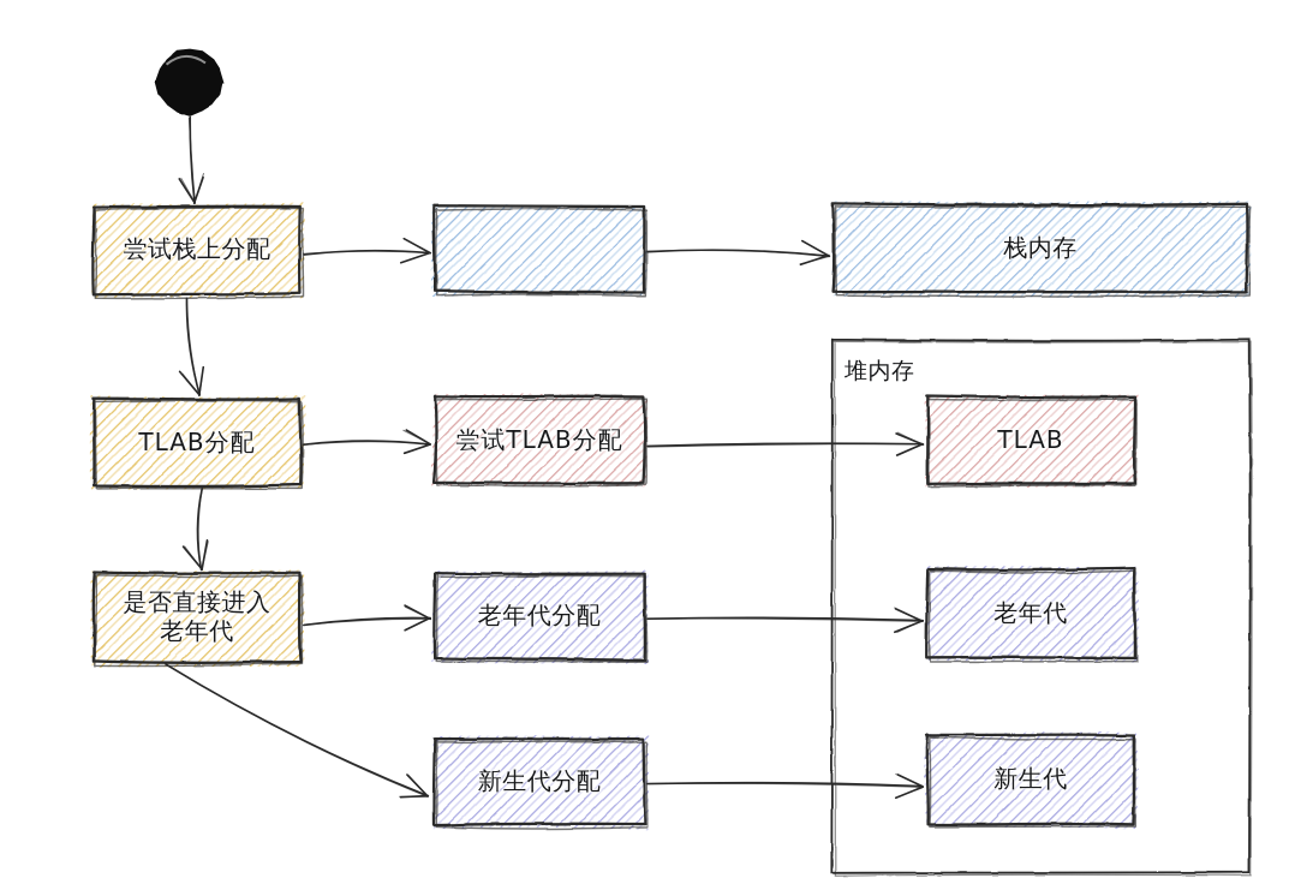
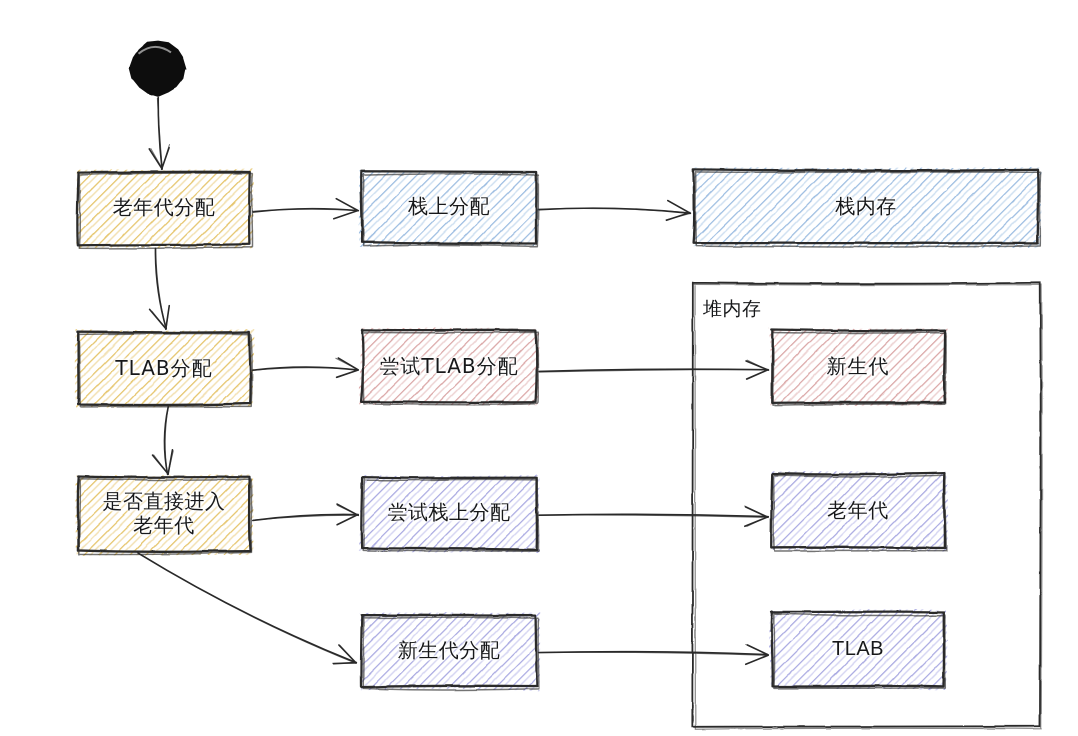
- 尝试栈上分配
+ 老年代分配
  TLAB分配
  是否直接进入
  老年代
+ 栈上分配
  尝试TLAB分配
- 老年代分配
+ 尝试栈上分配
  新生代分配
  栈内存
- TLAB
+ 新生代
  老年代
- 新生代
+ TLAB
  堆内存
